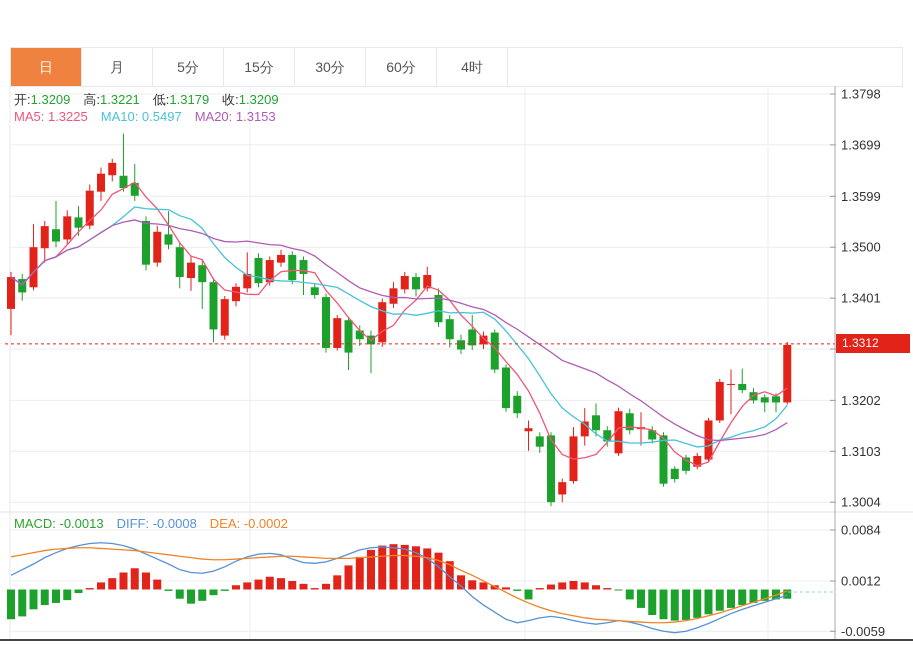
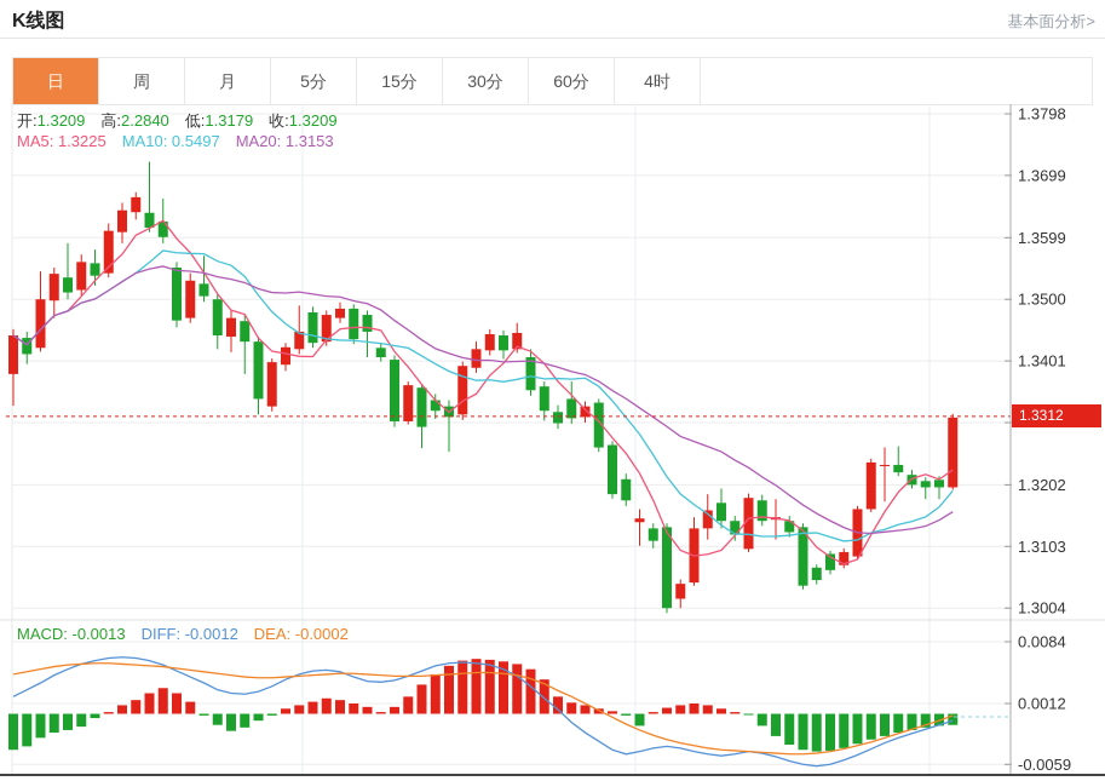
+ K线图
+ 基本面分析>
  日
+ 周
  月
  5分
  15分
  30分
  60分
  4时
  1.3798
  1.3699
  1.3599
  1.3500
  1.3401
  1.3202
  1.3103
  1.3004
  0.0084
  0.0012
  -0.0059
- 开:1.3209 高:1.3221 低:1.3179 收:1.3209
+ 开:1.3209 高:2.2840 低:1.3179 收:1.3209
  MA5: 1.3225 MA10: 0.5497 MA20: 1.3153
- MACD: -0.0013 DIFF: -0.0008 DEA: -0.0002
+ MACD: -0.0013 DIFF: -0.0012 DEA: -0.0002
  1.3312
